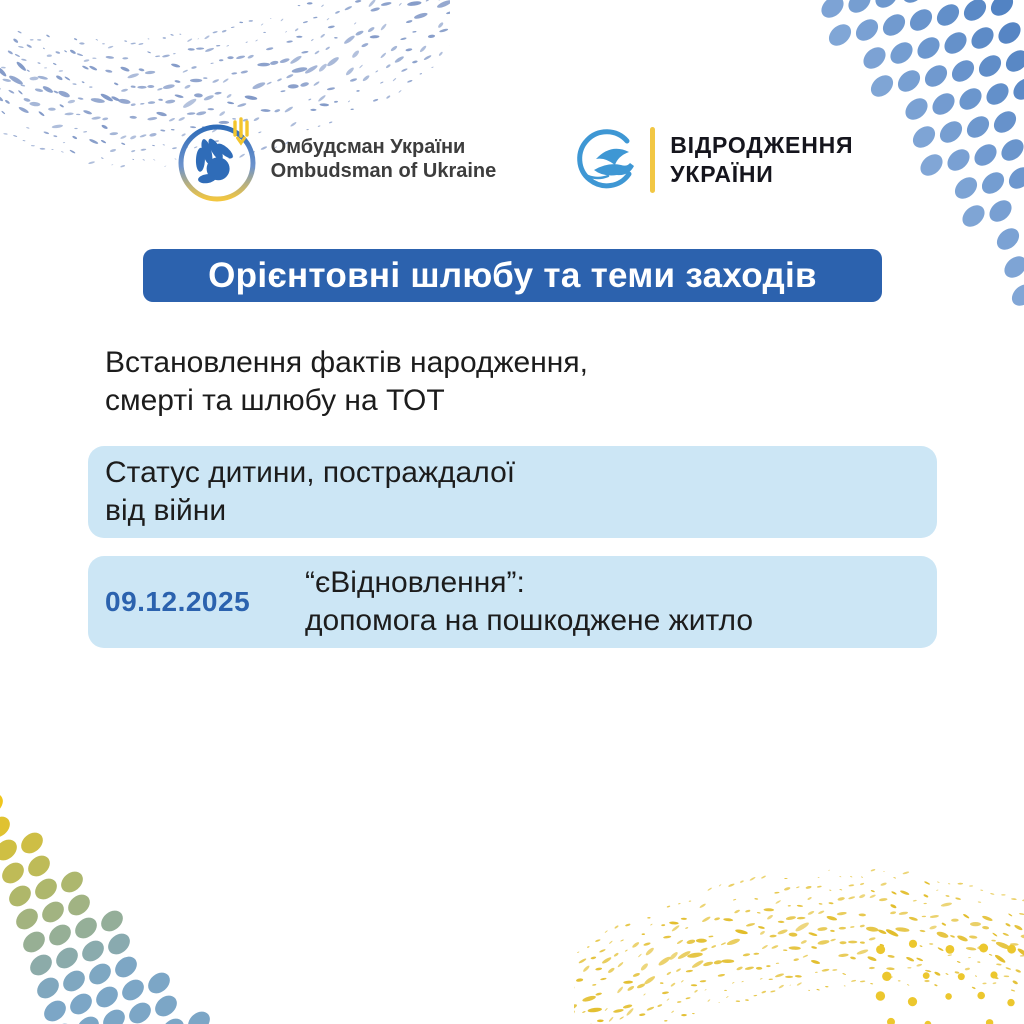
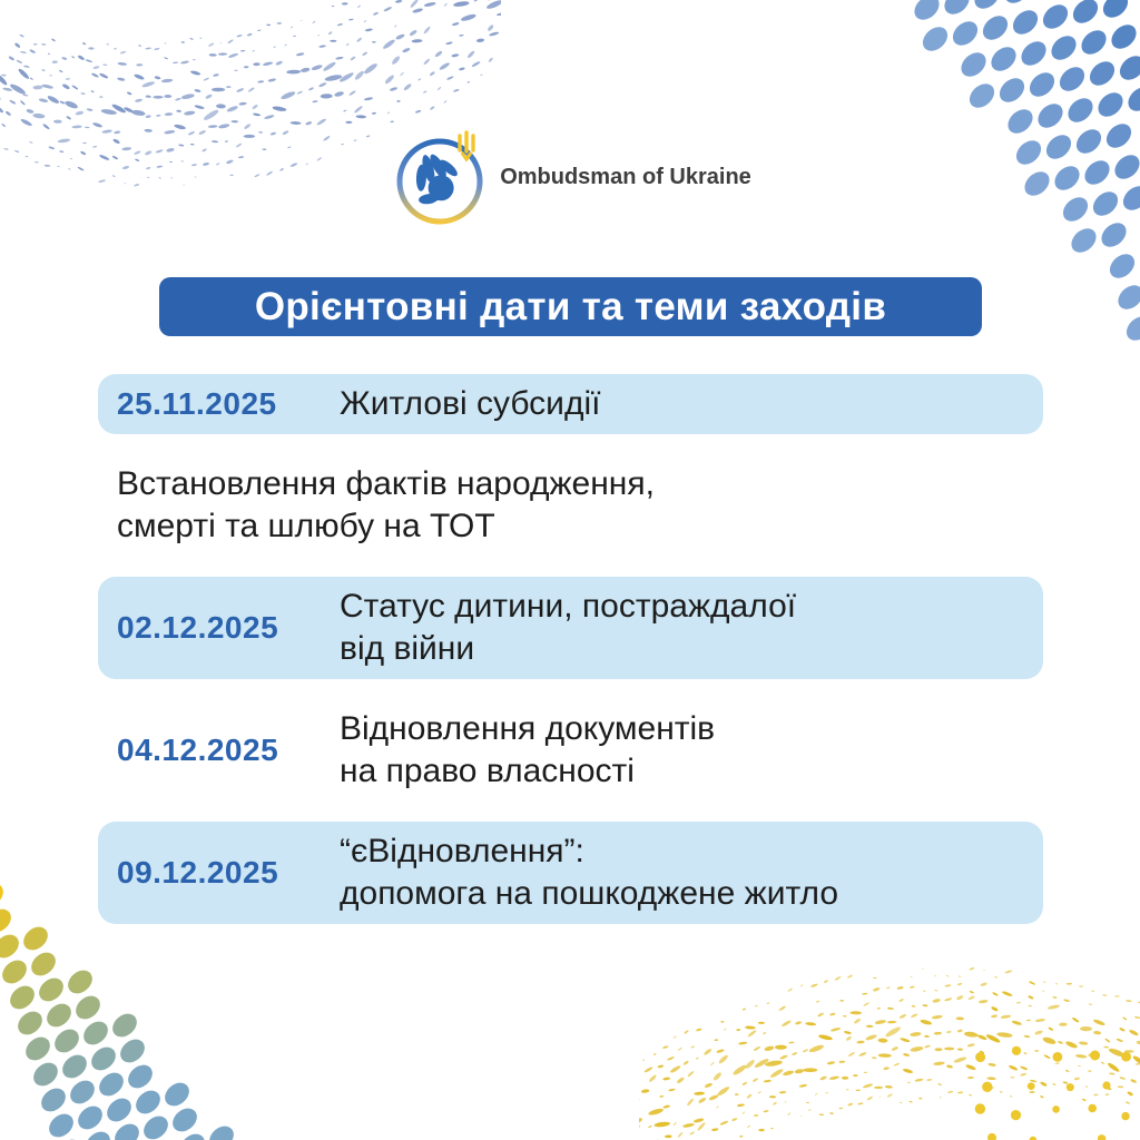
- Омбудсман України
  Ombudsman of Ukraine
- ВІДРОДЖЕННЯ
- УКРАЇНИ
- Орієнтовні шлюбу та теми заходів
+ Орієнтовні дати та теми заходів
+ 25.11.2025
+ Житлові субсидії
  Встановлення фактів народження,
  смерті та шлюбу на ТОТ
+ 02.12.2025
  Статус дитини, постраждалої
  від війни
+ 04.12.2025
+ Відновлення документів
+ на право власності
  09.12.2025
  “єВідновлення”:
  допомога на пошкоджене житло
